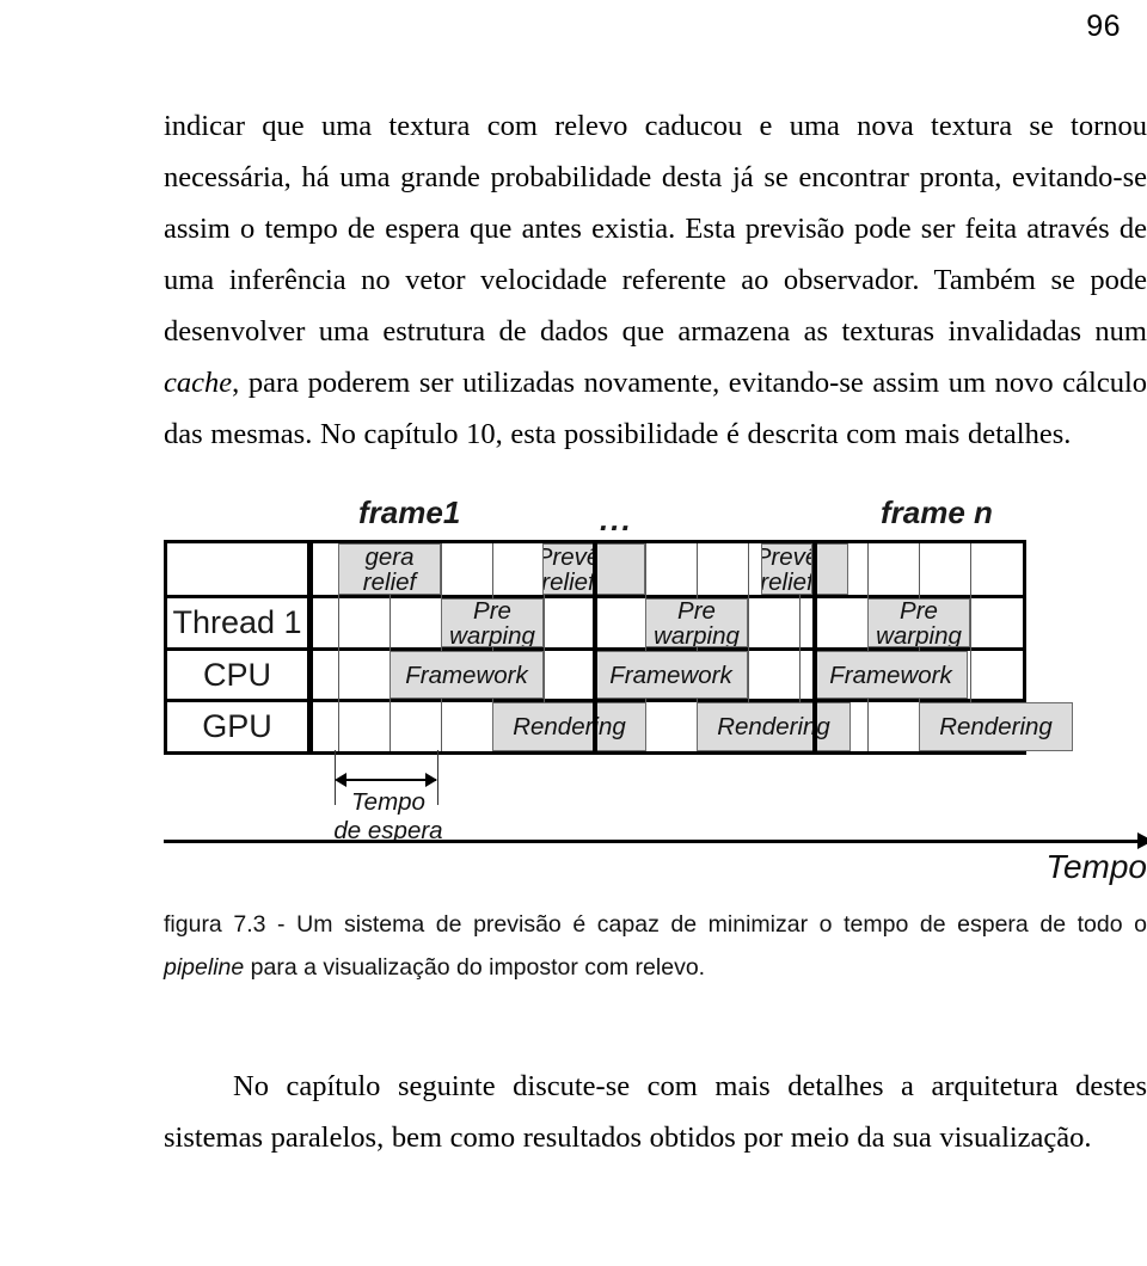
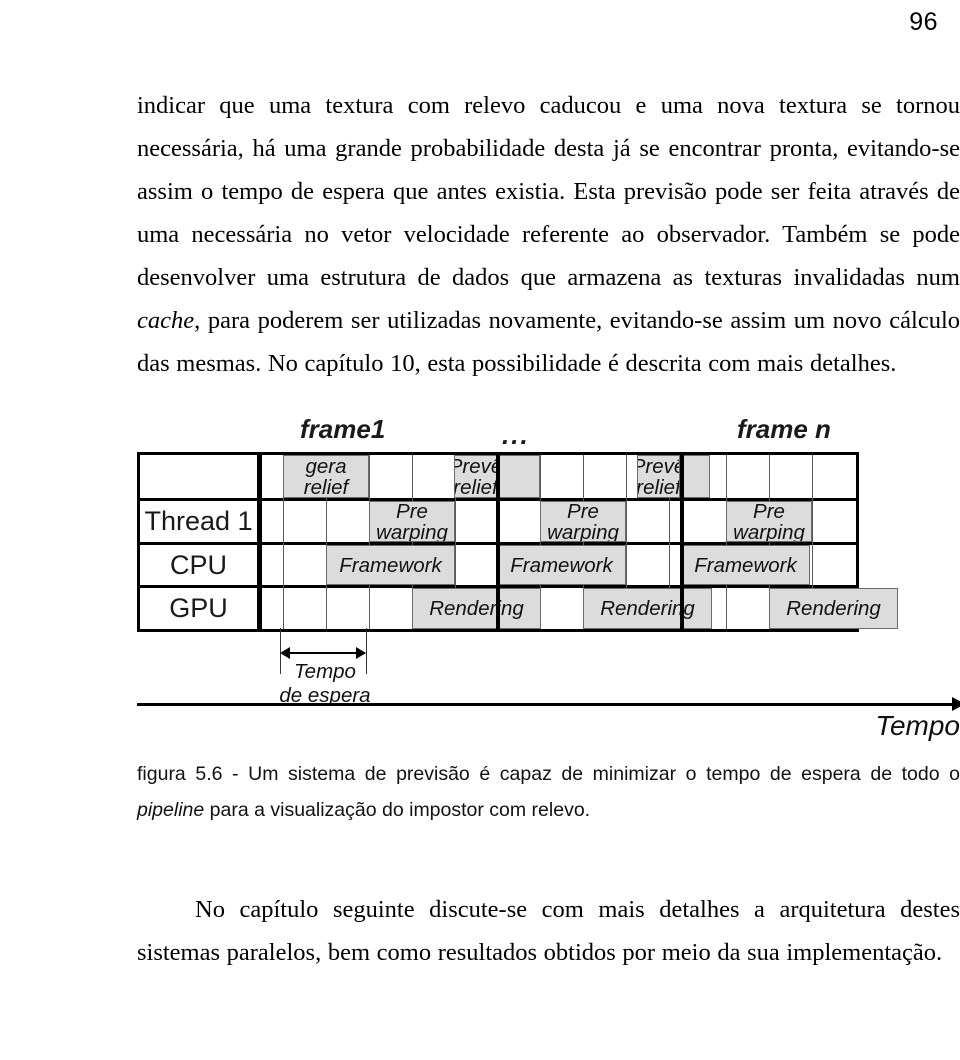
  96
- indicar que uma textura com relevo caducou e uma nova textura se tornou necessária, há uma grande probabilidade desta já se encontrar pronta, evitando-se assim o tempo de espera que antes existia. Esta previsão pode ser feita através de uma inferência no vetor velocidade referente ao observador. Também se pode desenvolver uma estrutura de dados que armazena as texturas invalidadas num cache, para poderem ser utilizadas novamente, evitando-se assim um novo cálculo das mesmas. No capítulo 10, esta possibilidade é descrita com mais detalhes.
+ indicar que uma textura com relevo caducou e uma nova textura se tornou necessária, há uma grande probabilidade desta já se encontrar pronta, evitando-se assim o tempo de espera que antes existia. Esta previsão pode ser feita através de uma necessária no vetor velocidade referente ao observador. Também se pode desenvolver uma estrutura de dados que armazena as texturas invalidadas num cache, para poderem ser utilizadas novamente, evitando-se assim um novo cálculo das mesmas. No capítulo 10, esta possibilidade é descrita com mais detalhes.
  frame1
  ...
  frame n
  Thread 1
  CPU
  GPU
  gera
  relief
  Prev
  relief
  Prev
  relief
  Pre
  warping
  Pre
  warping
  Pre
  warping
  Framework
  Framework
  Framework
  Renderng
  Rendering
  Rendering
  Tempo
  de espera
  Tempo
- figura 7.3 - Um sistema de previsão é capaz de minimizar o tempo de espera de todo o pipeline para a visualização do impostor com relevo.
+ figura 5.6 - Um sistema de previsão é capaz de minimizar o tempo de espera de todo o pipeline para a visualização do impostor com relevo.
- No capítulo seguinte discute-se com mais detalhes a arquitetura destes sistemas paralelos, bem como resultados obtidos por meio da sua visualização.
+ No capítulo seguinte discute-se com mais detalhes a arquitetura destes sistemas paralelos, bem como resultados obtidos por meio da sua implementação.
